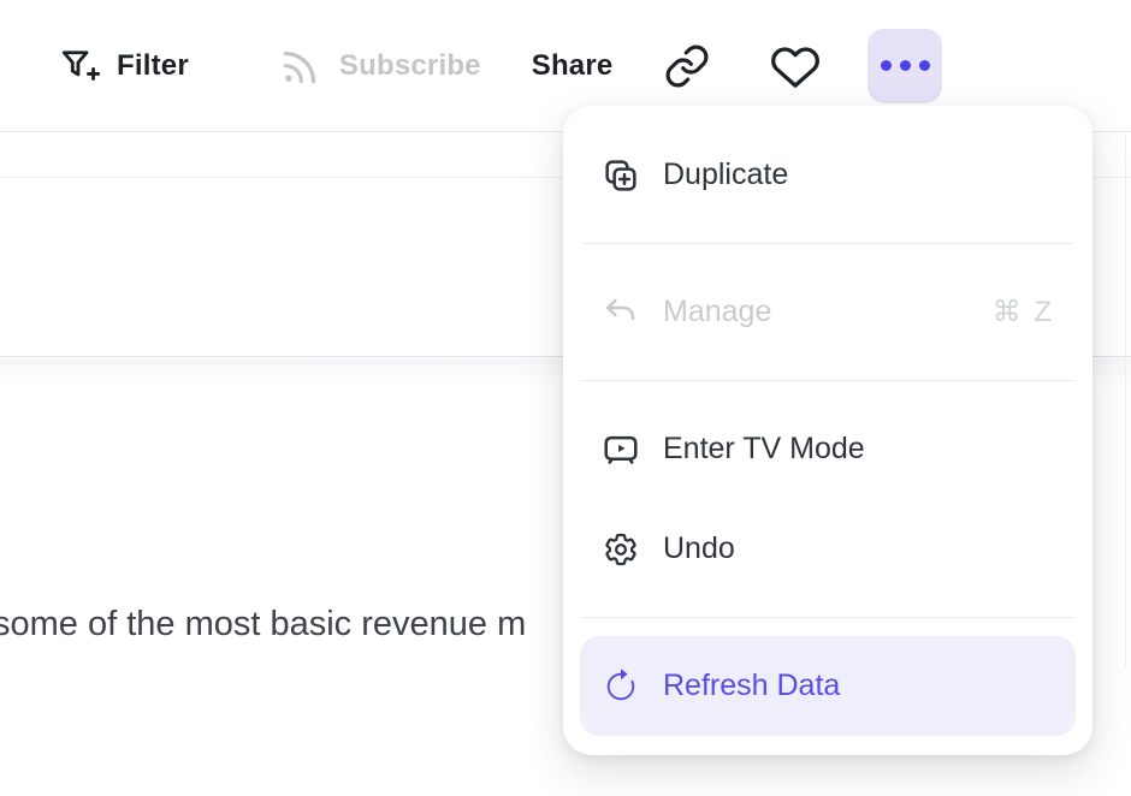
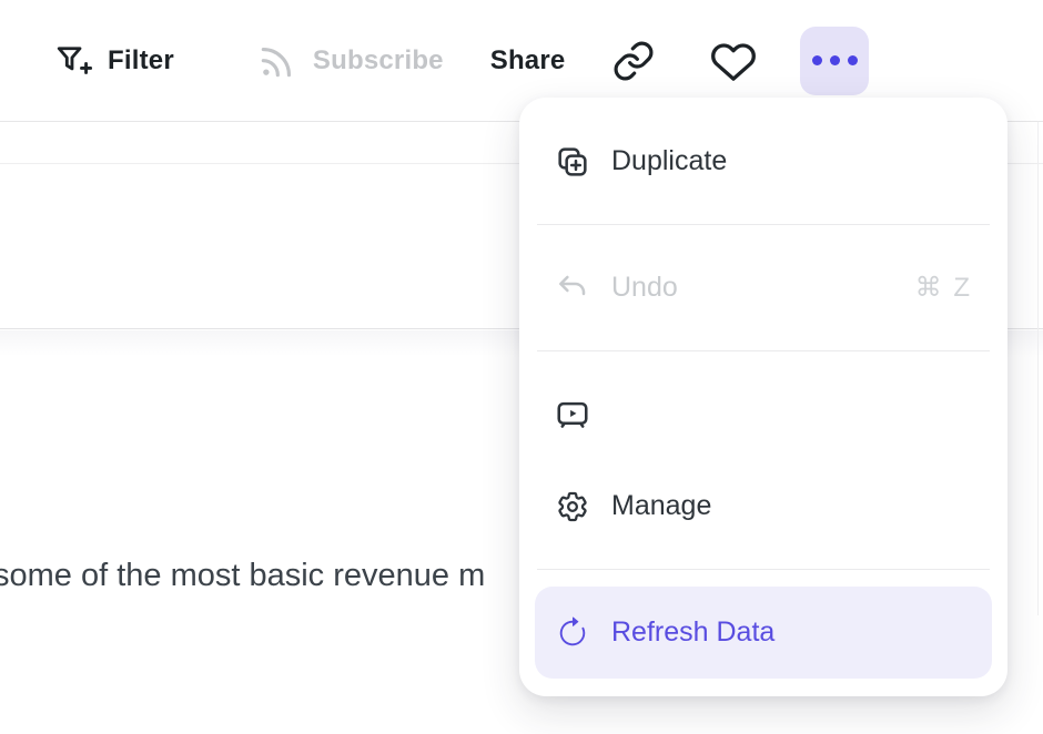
  some of the most basic revenue m
  Filter
  Subscribe
  Share
  Duplicate
- Manage
+ Undo
  ⌘ Z
- Enter TV Mode
- Undo
+ Manage
  Refresh Data
